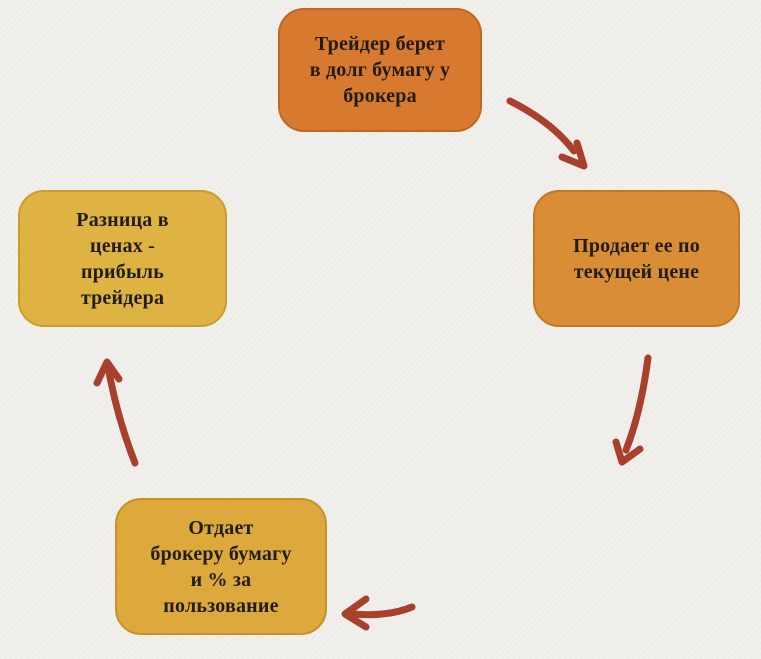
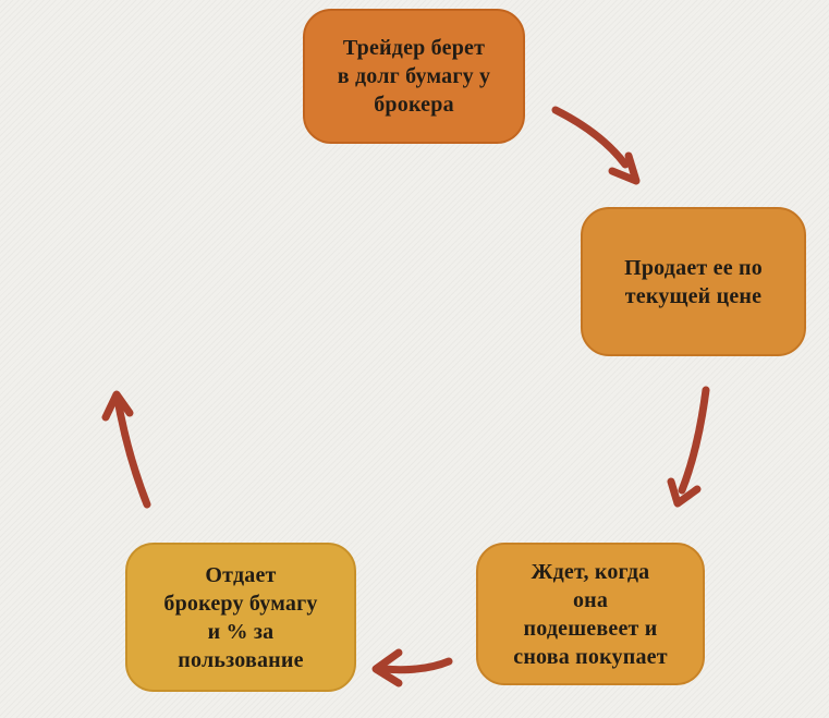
  Трейдер берет
  в долг бумагу у
  брокера
  Продает ее по
  текущей цене
+ Ждет, когда
+ она
+ подешевеет и
+ снова покупает
  Отдает
  брокеру бумагу
  и % за
  пользование
- Разница в
- ценах -
- прибыль
- трейдера
